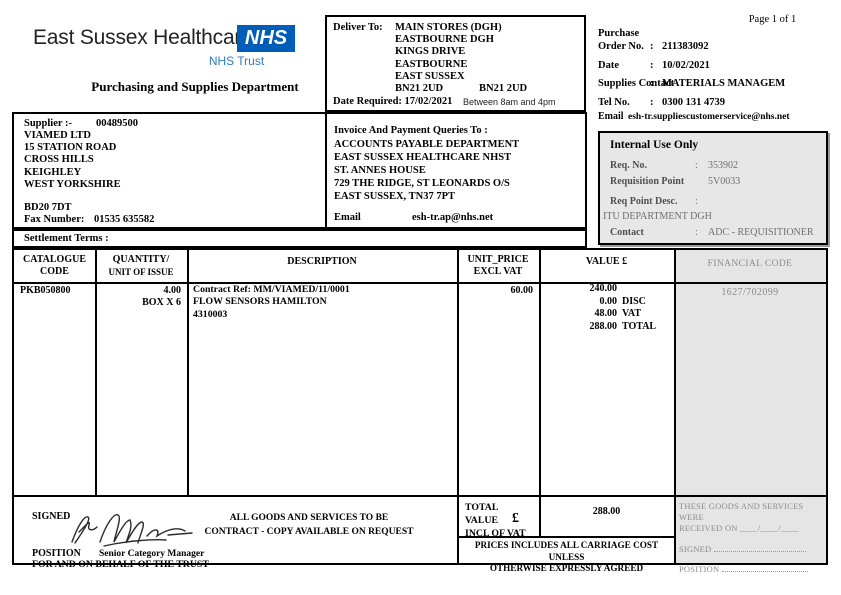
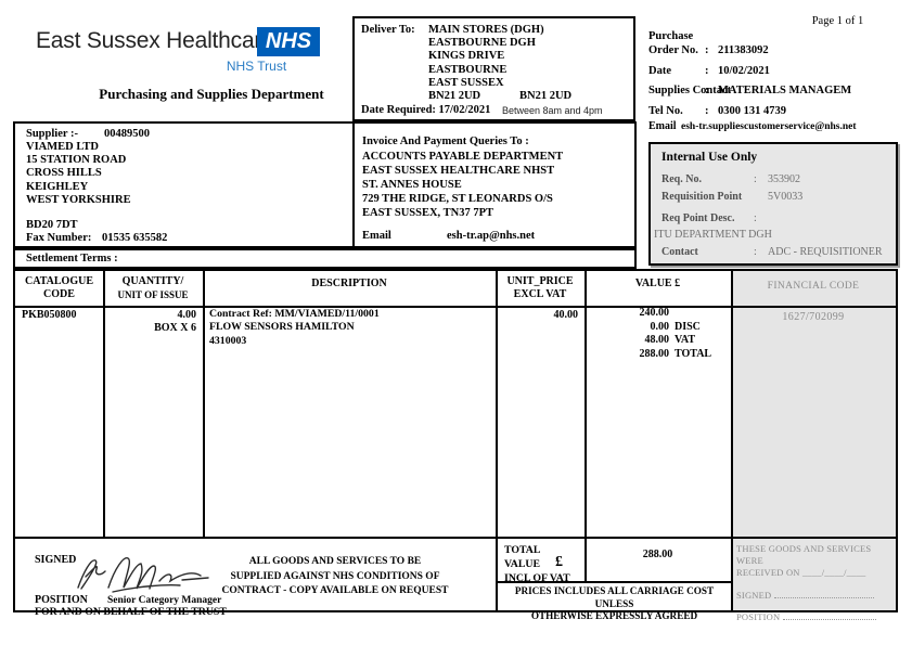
  East Sussex Healthca
  NHS
  NHS Trust
  Purchasing and Supplies Department
  Page 1 of 1
  Deliver To:
  MAIN STORES (DGH)
  EASTBOURNE DGH
  KINGS DRIVE
  EASTBOURNE
  EAST SUSSEX
  BN21 2UD
  BN21 2UD
  Date Required: 17/02/2021
  Between 8am and 4pm
  Purchase
  Order No.
  :
  211383092
  Date
  :
  10/02/2021
  Supplies Contact
  :
  MATERIALS MANAGEM
  Tel No.
  :
  0300 131 4739
  Email
  esh-tr.suppliescustomerservice@nhs.net
  Supplier :-
  00489500
  VIAMED LTD
  15 STATION ROAD
  CROSS HILLS
  KEIGHLEY
  WEST YORKSHIRE
  BD20 7DT
  Fax Number:
  01535 635582
  Invoice And Payment Queries To :
  ACCOUNTS PAYABLE DEPARTMENT
  EAST SUSSEX HEALTHCARE NHST
  ST. ANNES HOUSE
  729 THE RIDGE, ST LEONARDS O/S
  EAST SUSSEX, TN37 7PT
  Email
  esh-tr.ap@nhs.net
  Settlement Terms :
  Internal Use Only
  Req. No.
  :
  353902
  Requisition Point
  5V0033
  Req Point Desc.
  :
  ITU DEPARTMENT DGH
  Contact
  :
  ADC - REQUISITIONER
  CATALOGUE
  CODE
  QUANTITY/
  UNIT OF ISSUE
  DESCRIPTION
  UNIT_PRICE
  EXCL VAT
  VALUE £
  FINANCIAL CODE
  PKB050800
  4.00
  BOX X 6
  Contract Ref: MM/VIAMED/11/0001
  FLOW SENSORS HAMILTON
  4310003
- 60.00
+ 40.00
  240.00
  0.00
  DISC
  48.00
  VAT
  288.00
  TOTAL
  1627/702099
  SIGNED
  POSITION
  Senior Category Manager
  FOR AND ON BEHALF OF THE TRUST
  ALL GOODS AND SERVICES TO BE
+ SUPPLIED AGAINST NHS CONDITIONS OF
  CONTRACT - COPY AVAILABLE ON REQUEST
  TOTAL
  VALUE
  £
  INCL OF VAT
  288.00
  PRICES INCLUDES ALL CARRIAGE COST UNLESS
  OTHERWISE EXPRESSLY AGREED
  THESE GOODS AND SERVICES WERE
  RECEIVED ON ____/____/____
  SIGNED
  POSITION
